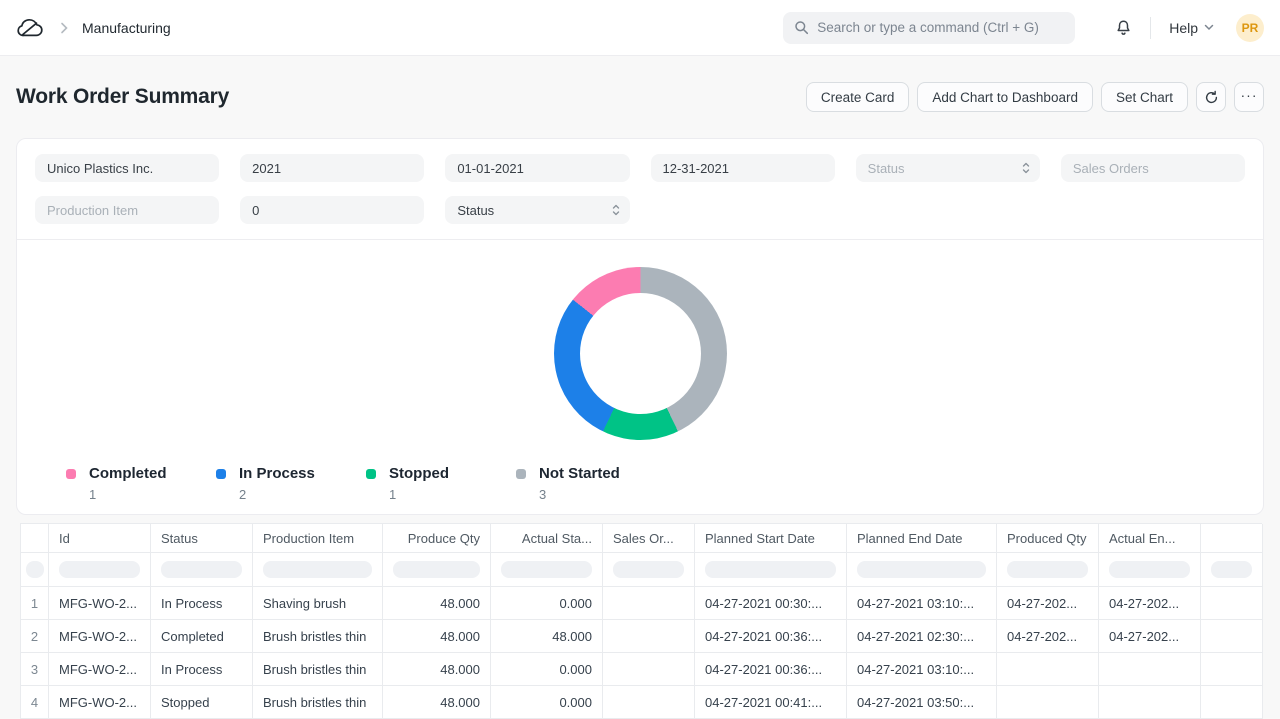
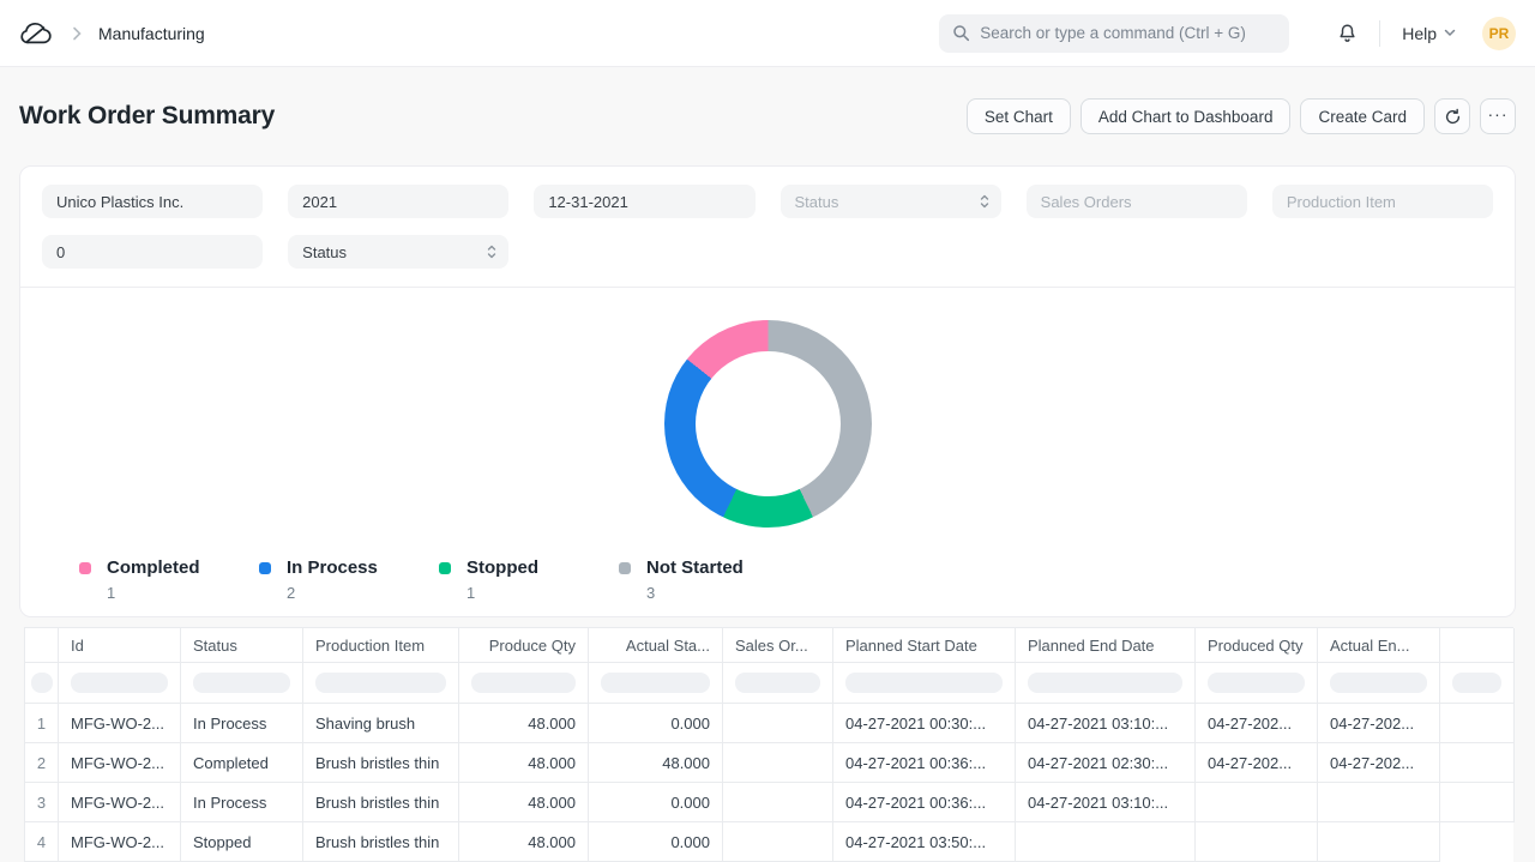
  Manufacturing
  Search or type a command (Ctrl + G)
  Help
  PR
  Work Order Summary
- Create Card
+ Set Chart
  Add Chart to Dashboard
- Set Chart
+ Create Card
  ···
  Unico Plastics Inc.
  2021
- 01-01-2021
  12-31-2021
  Status
  Sales Orders
  Production Item
  0
  Status
  Completed
  1
  In Process
  2
  Stopped
  1
  Not Started
  3
  Id
  Status
  Production Item
  Produce Qty
  Actual Sta...
  Sales Or...
  Planned Start Date
  Planned End Date
  Produced Qty
  Actual En...
  1
  MFG-WO-2...
  In Process
  Shaving brush
  48.000
  0.000
  04-27-2021 00:30:...
  04-27-2021 03:10:...
  04-27-202...
  04-27-202...
  2
  MFG-WO-2...
  Completed
  Brush bristles thin
  48.000
  48.000
  04-27-2021 00:36:...
  04-27-2021 02:30:...
  04-27-202...
  04-27-202...
  3
  MFG-WO-2...
  In Process
  Brush bristles thin
  48.000
  0.000
  04-27-2021 00:36:...
  04-27-2021 03:10:...
  4
  MFG-WO-2...
  Stopped
  Brush bristles thin
  48.000
  0.000
- 04-27-2021 00:41:...
  04-27-2021 03:50:...
